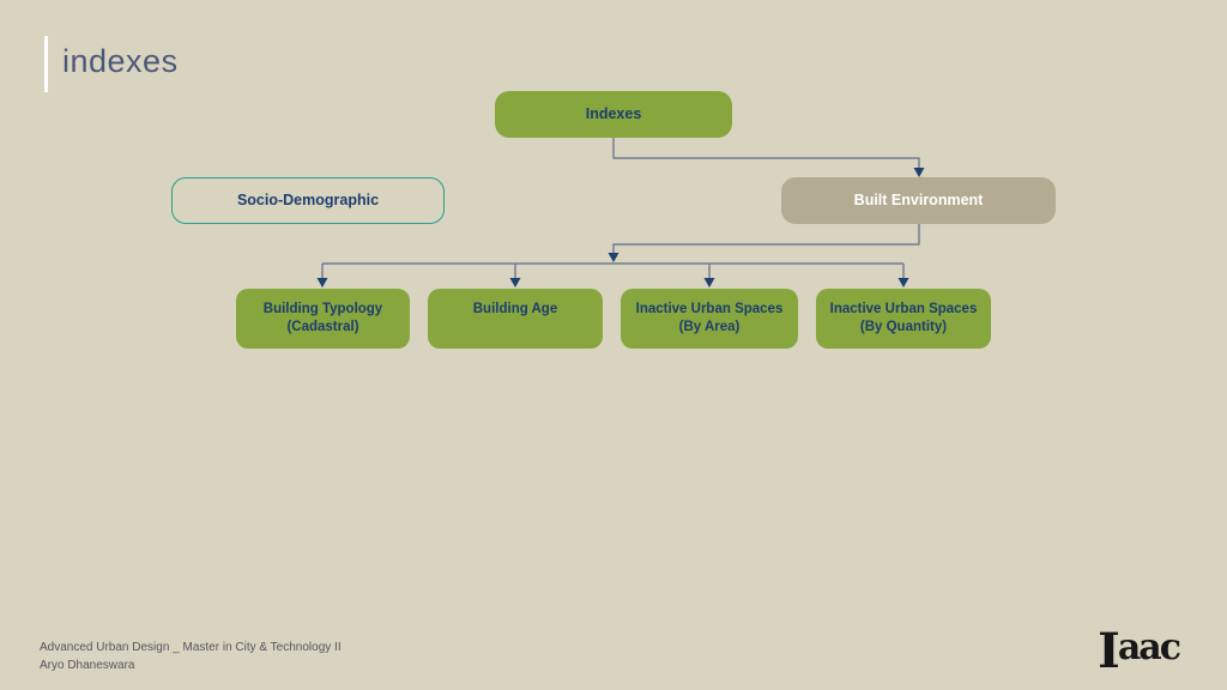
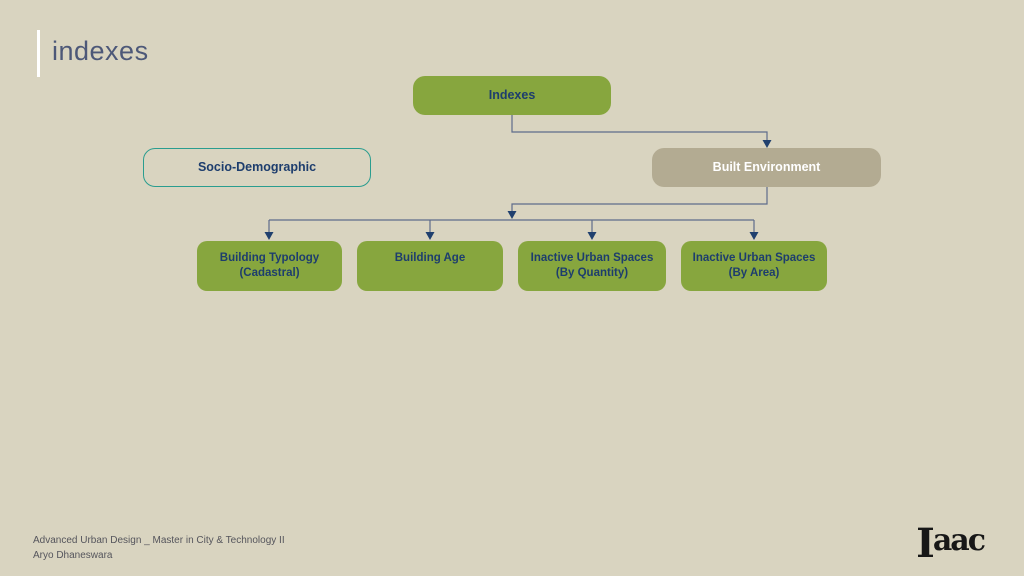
  indexes
  Indexes
  Socio-Demographic
  Built Environment
  Building Typology
  (Cadastral)
  Building Age
  Inactive Urban Spaces
- (By Area)
+ (By Quantity)
  Inactive Urban Spaces
- (By Quantity)
+ (By Area)
  Advanced Urban Design _ Master in City & Technology II
  Aryo Dhaneswara
  Iaac
